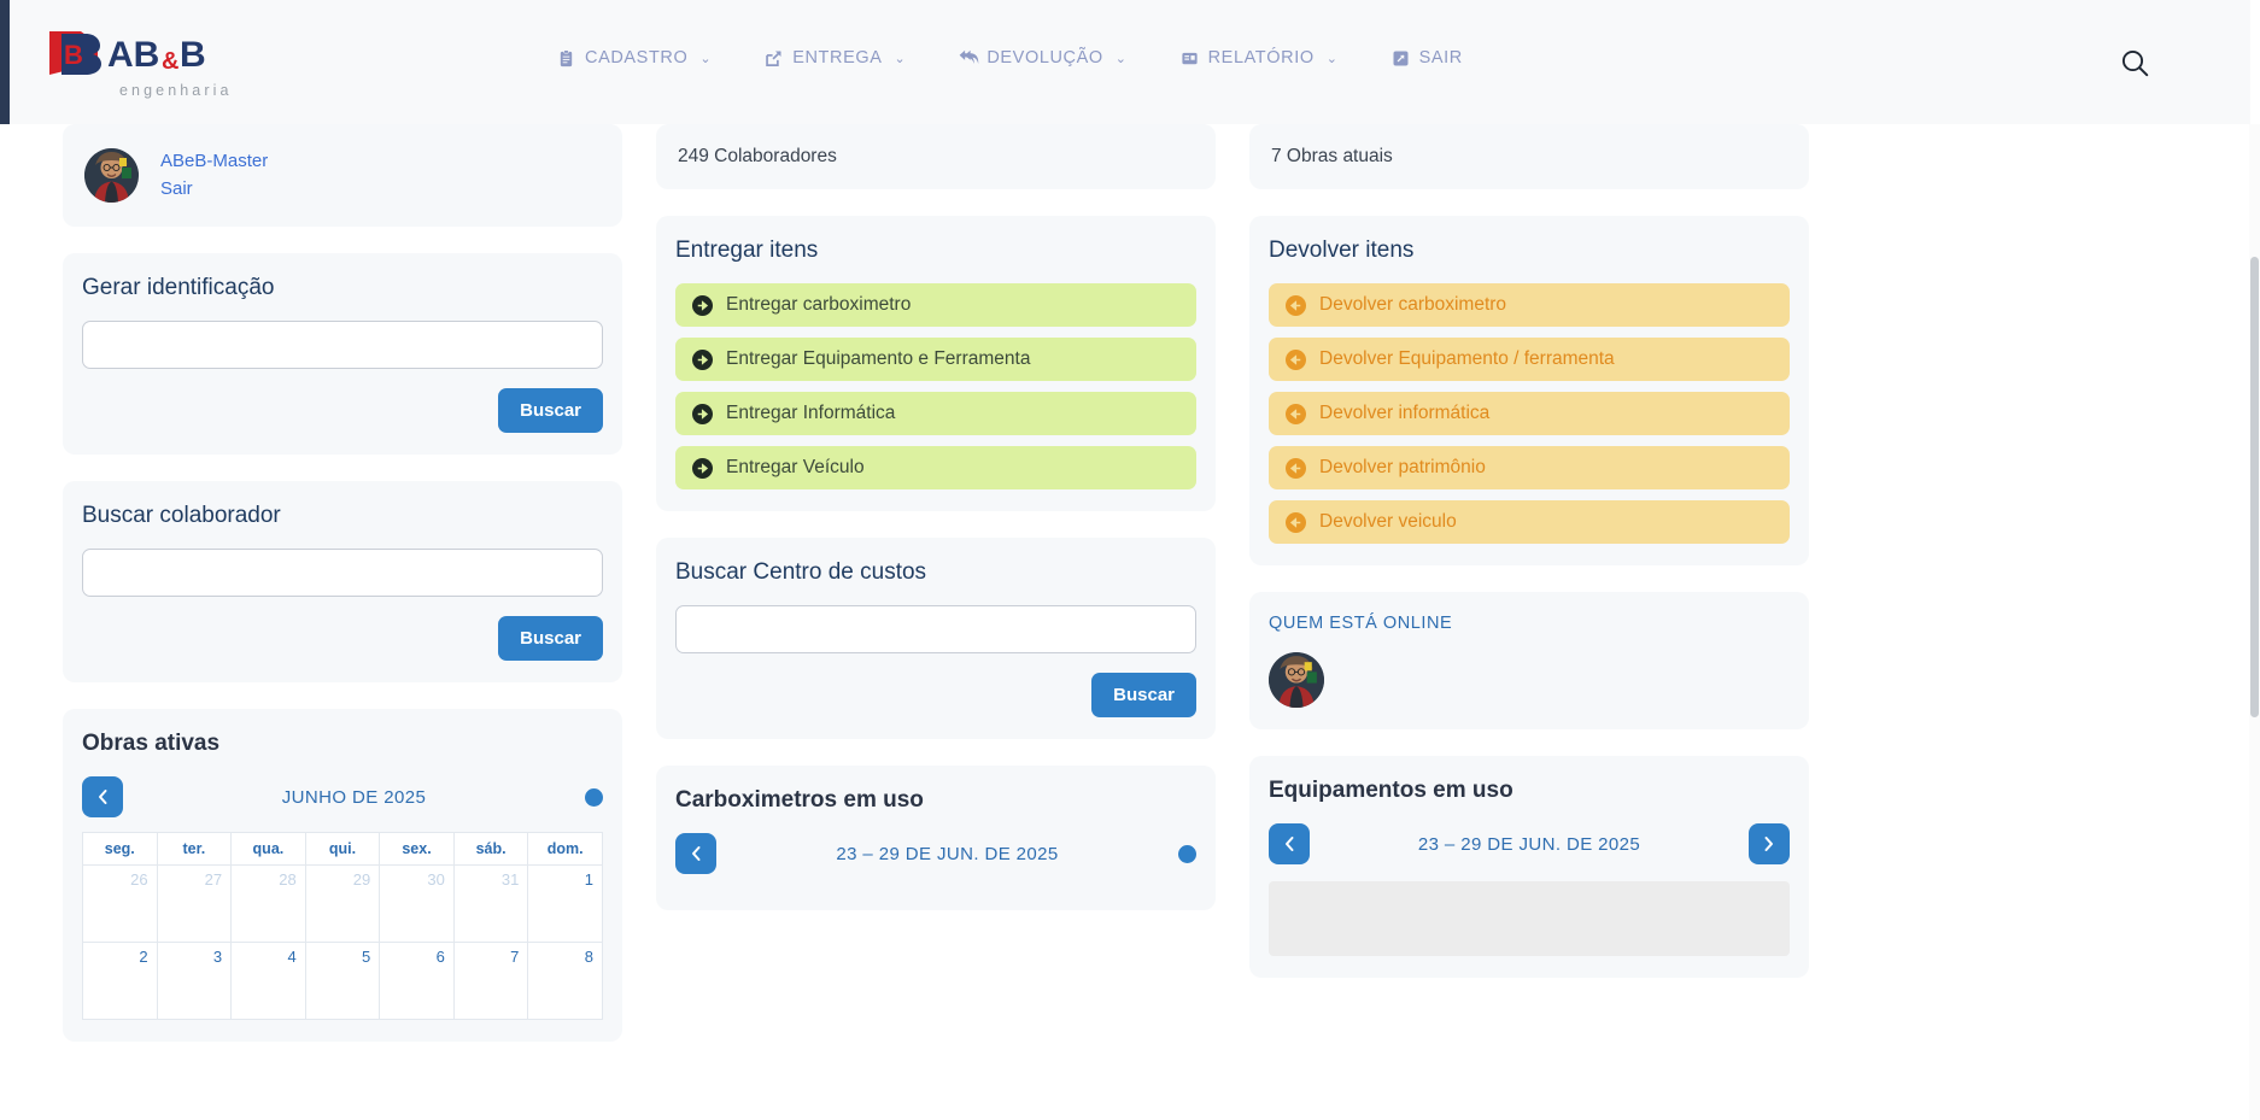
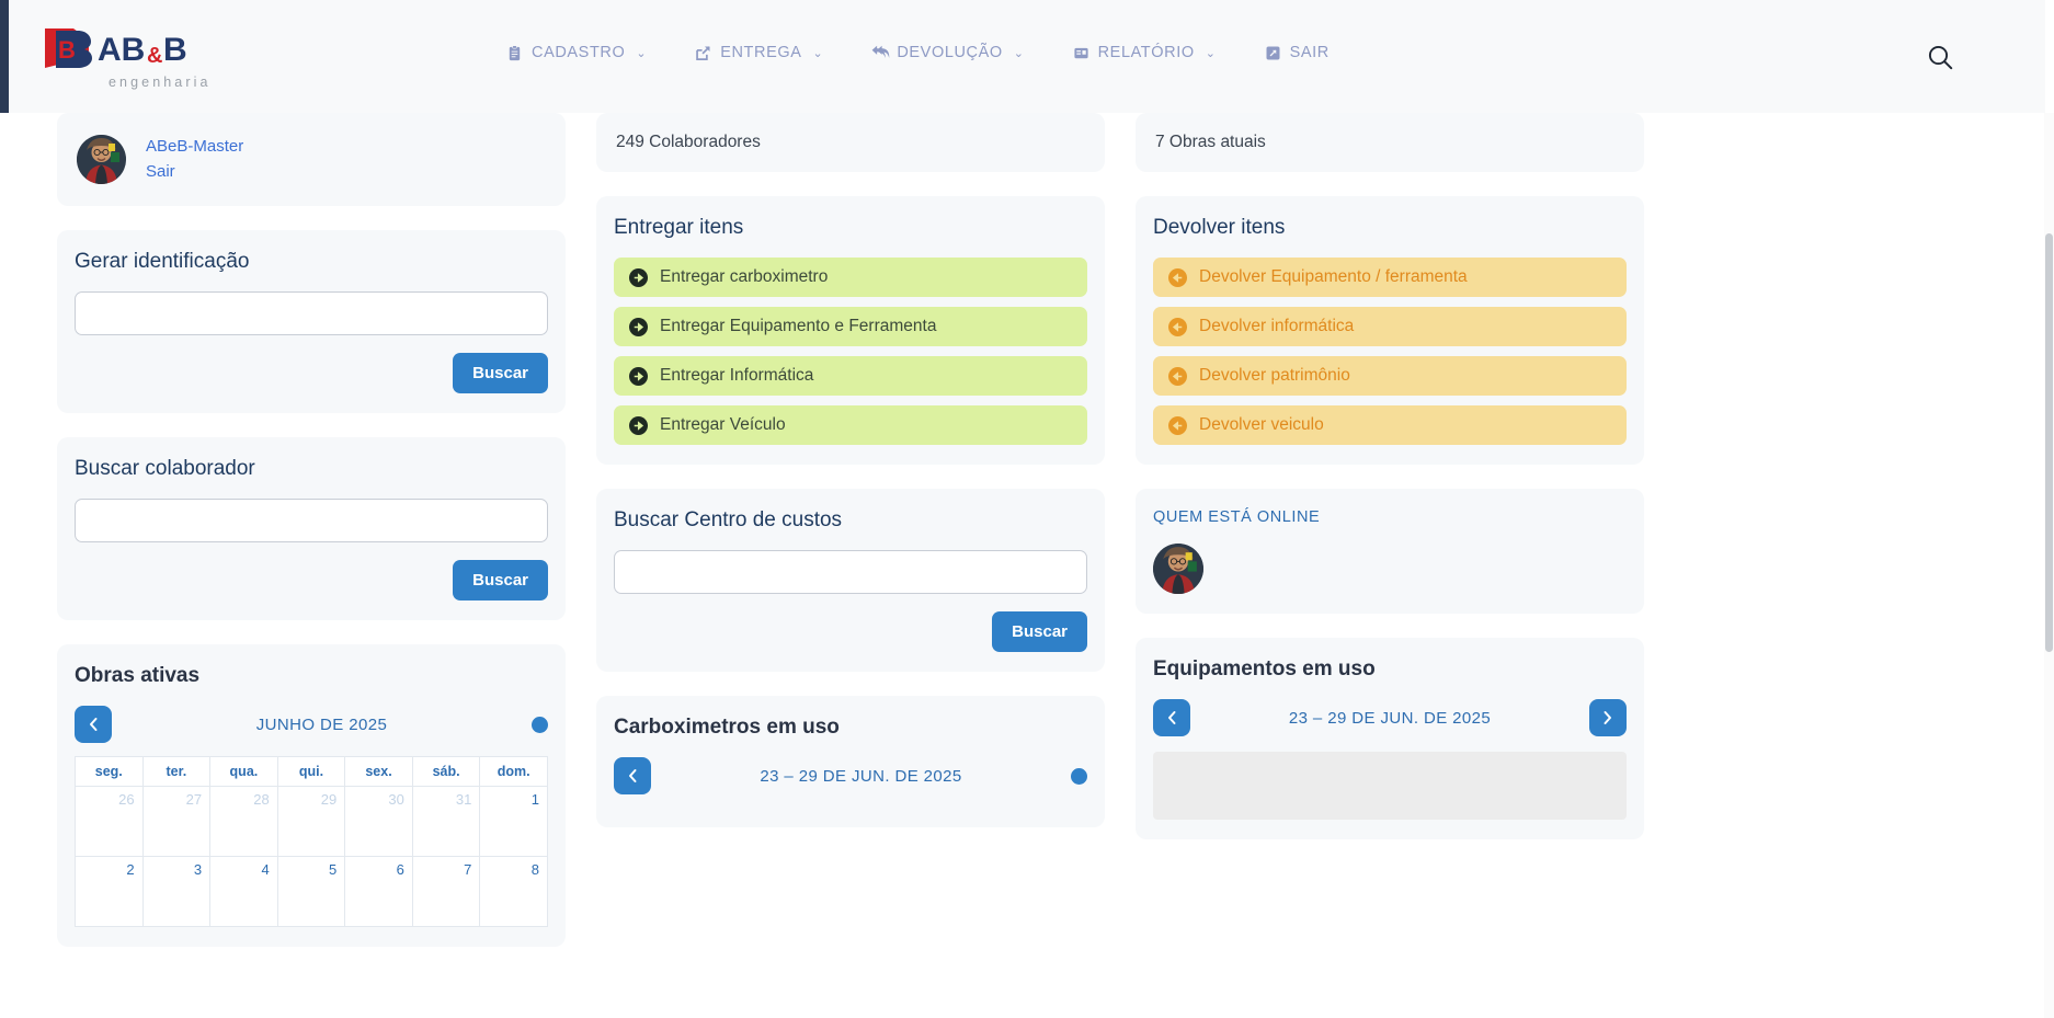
  B
  AB
  &
  B
  engenharia
  CADASTRO
  ⌄
  ENTREGA
  ⌄
  DEVOLUÇÃO
  ⌄
  RELATÓRIO
  ⌄
  SAIR
  ABeB-Master
  Sair
  Gerar identificação
  Buscar
  Buscar colaborador
  Buscar
  Obras ativas
  JUNHO DE 2025
  seg.	ter.	qua.	qui.	sex.	sáb.	dom.
  26	27	28	29	30	31	1
  2	3	4	5	6	7	8
  249 Colaboradores
  Entregar itens
  Entregar carboximetro
  Entregar Equipamento e Ferramenta
  Entregar Informática
  Entregar Veículo
  Buscar Centro de custos
  Buscar
  Carboximetros em uso
  23 – 29 DE JUN. DE 2025
  7 Obras atuais
  Devolver itens
- Devolver carboximetro
  Devolver Equipamento / ferramenta
  Devolver informática
  Devolver patrimônio
  Devolver veiculo
  QUEM ESTÁ ONLINE
  Equipamentos em uso
  23 – 29 DE JUN. DE 2025
